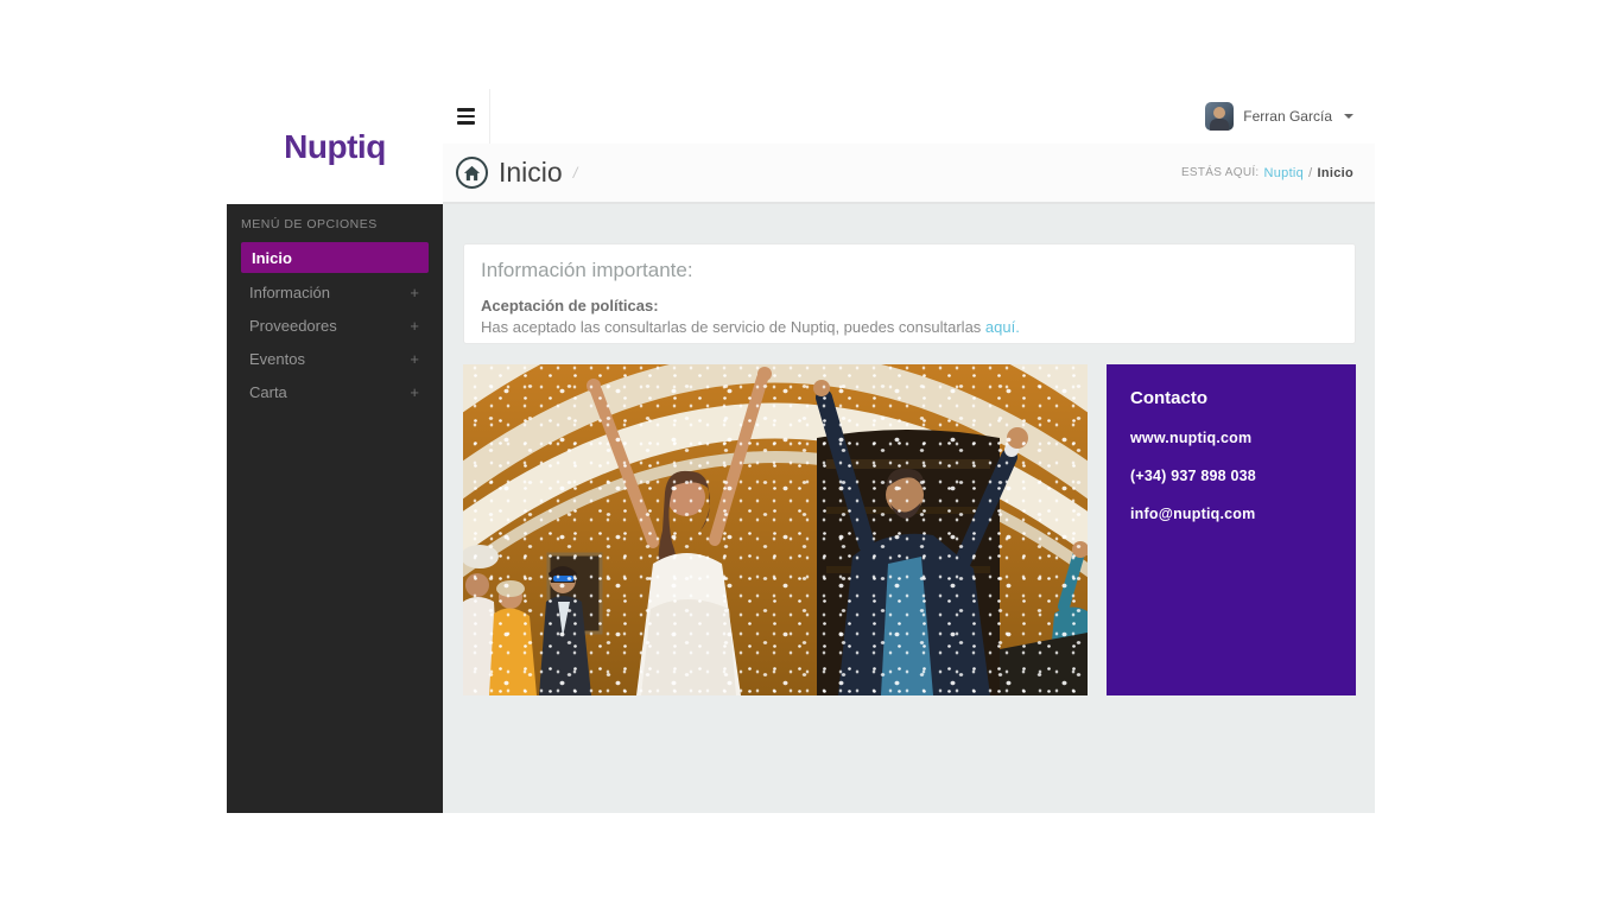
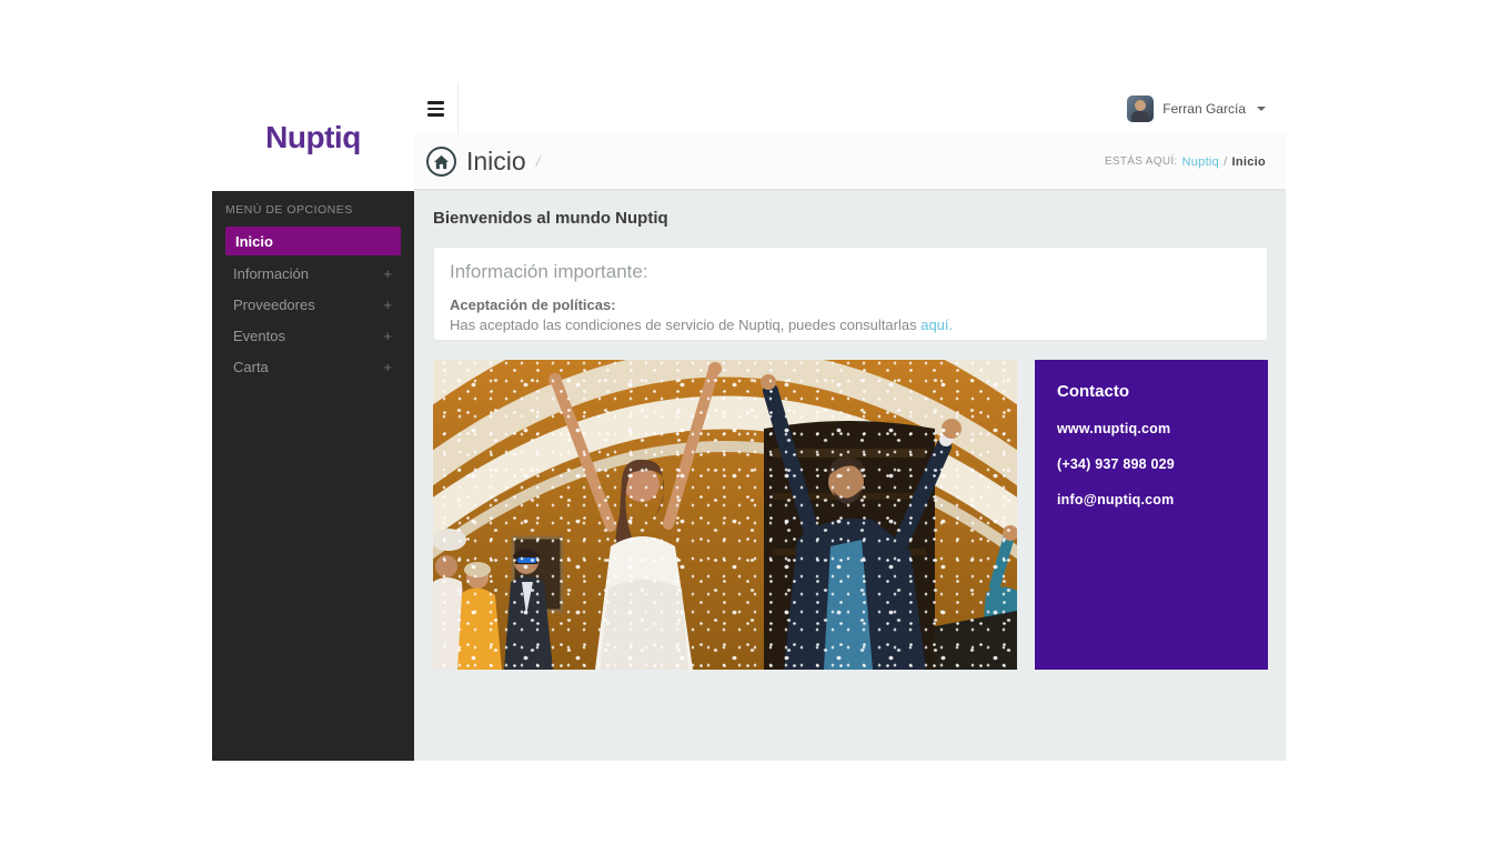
  Nuptiq
  MENÚ DE OPCIONES
  Inicio
  Información
  +
  Proveedores
  +
  Eventos
  +
  Carta
  +
  Ferran García
  Inicio
  /
  ESTÁS AQUÍ:
  Nuptiq
  /
  Inicio
+ Bienvenidos al mundo Nuptiq
  Información importante:
  Aceptación de políticas:
- Has aceptado las consultarlas de servicio de Nuptiq, puedes consultarlas aquí.
+ Has aceptado las condiciones de servicio de Nuptiq, puedes consultarlas aquí.
  Contacto
  www.nuptiq.com
- (+34) 937 898 038
+ (+34) 937 898 029
  info@nuptiq.com
